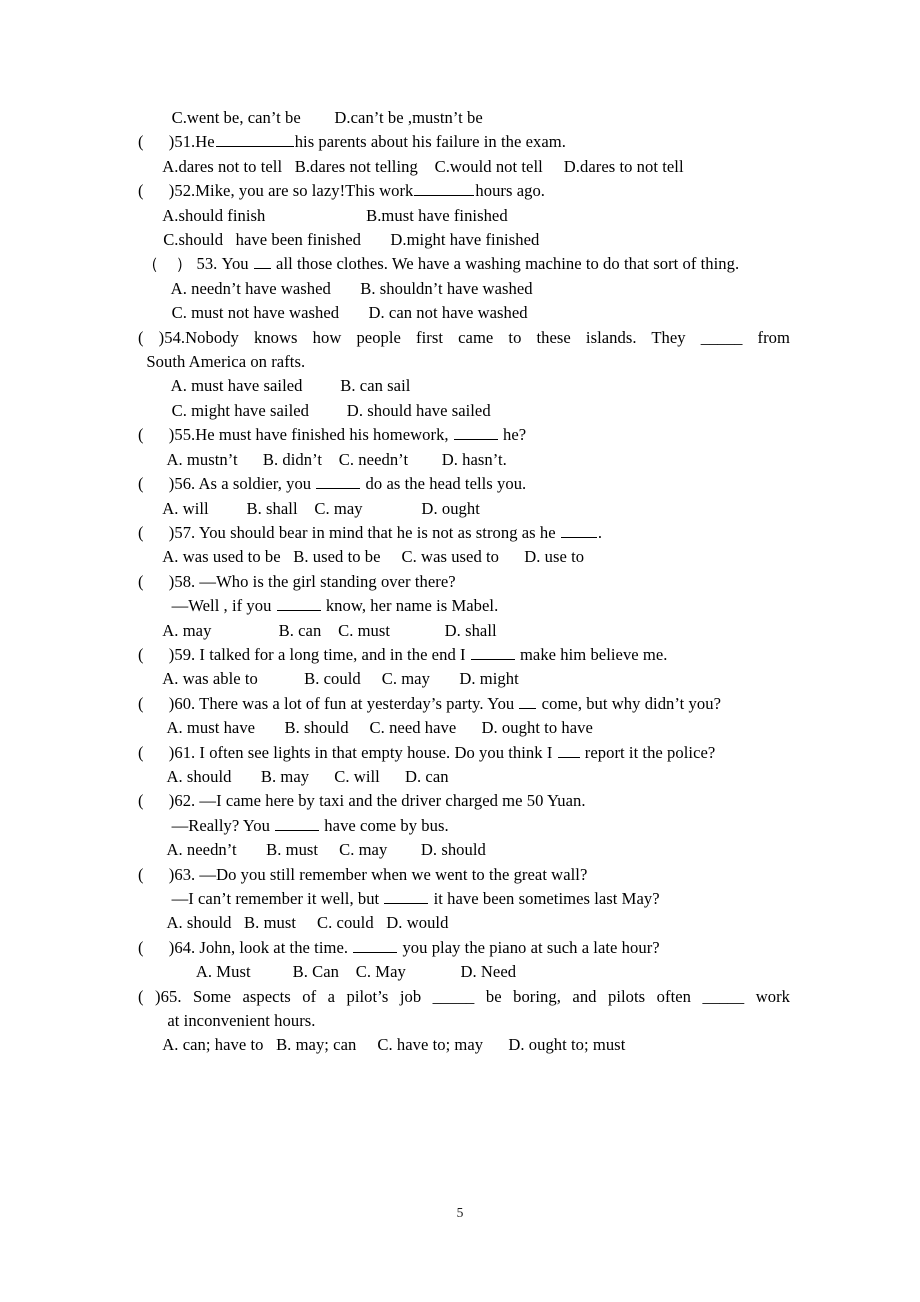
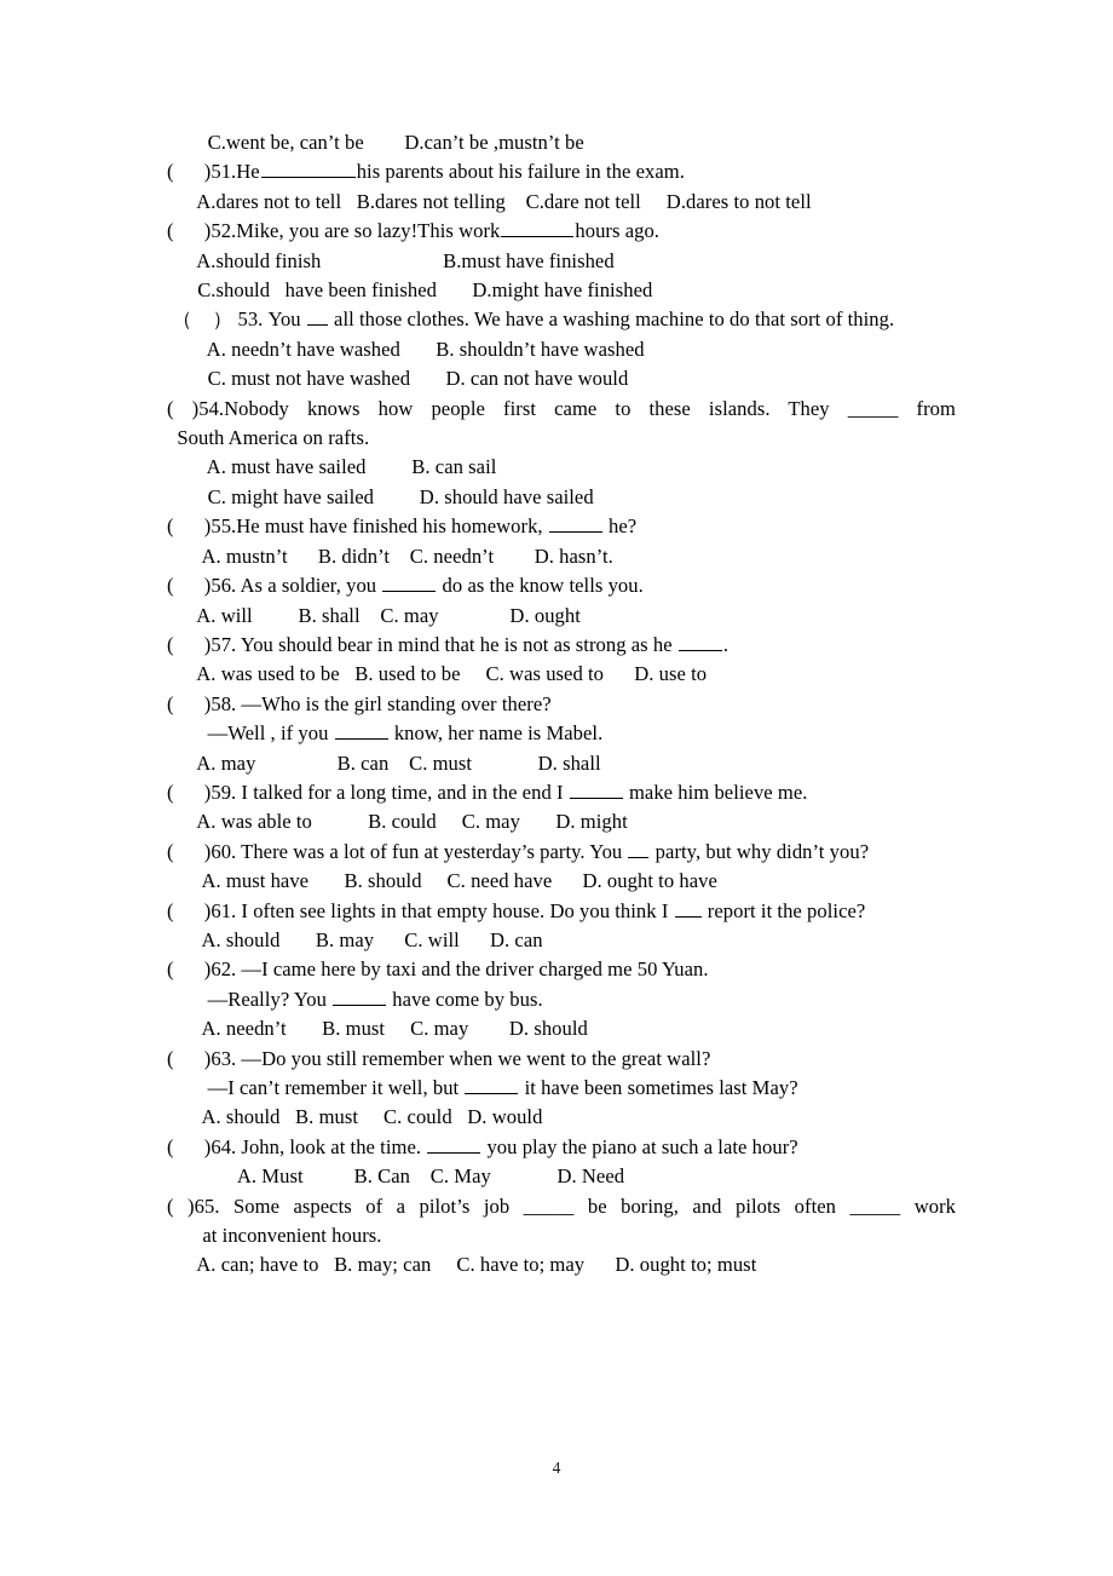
  C.went be, can’t be D.can’t be ,mustn’t be
  ( )51.He his parents about his failure in the exam.
- A.dares not to tell B.dares not telling C.would not tell D.dares to not tell
+ A.dares not to tell B.dares not telling C.dare not tell D.dares to not tell
  ( )52.Mike, you are so lazy!This work hours ago.
  A.should finish B.must have finished
  C.should have been finished D.might have finished
  （ ） 53. You all those clothes. We have a washing machine to do that sort of thing.
  A. needn’t have washed B. shouldn’t have washed
- C. must not have washed D. can not have washed
+ C. must not have washed D. can not have would
  ( )54.Nobody knows how people first came to these islands. They _____ from
  South America on rafts.
  A. must have sailed B. can sail
  C. might have sailed D. should have sailed
  ( )55.He must have finished his homework, he?
  A. mustn’t B. didn’t C. needn’t D. hasn’t.
- ( )56. As a soldier, you do as the head tells you.
+ ( )56. As a soldier, you do as the know tells you.
  A. will B. shall C. may D. ought
  ( )57. You should bear in mind that he is not as strong as he .
  A. was used to be B. used to be C. was used to D. use to
  ( )58. —Who is the girl standing over there?
  —Well , if you know, her name is Mabel.
  A. may B. can C. must D. shall
  ( )59. I talked for a long time, and in the end I make him believe me.
  A. was able to B. could C. may D. might
- ( )60. There was a lot of fun at yesterday’s party. You come, but why didn’t you?
+ ( )60. There was a lot of fun at yesterday’s party. You party, but why didn’t you?
  A. must have B. should C. need have D. ought to have
  ( )61. I often see lights in that empty house. Do you think I report it the police?
  A. should B. may C. will D. can
  ( )62. —I came here by taxi and the driver charged me 50 Yuan.
  —Really? You have come by bus.
  A. needn’t B. must C. may D. should
  ( )63. —Do you still remember when we went to the great wall?
  —I can’t remember it well, but it have been sometimes last May?
  A. should B. must C. could D. would
  ( )64. John, look at the time. you play the piano at such a late hour?
  A. Must B. Can C. May D. Need
  ( )65. Some aspects of a pilot’s job _____ be boring, and pilots often _____ work
  at inconvenient hours.
  A. can; have to B. may; can C. have to; may D. ought to; must
- 5
+ 4
